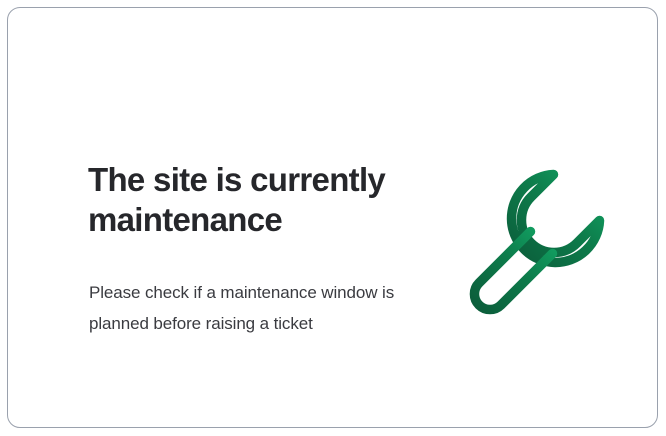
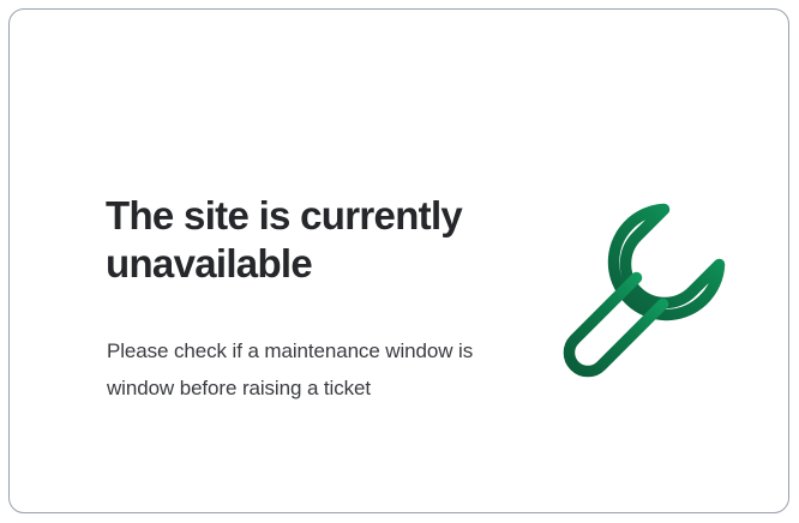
- The site is currently maintenance
+ The site is currently unavailable
- Please check if a maintenance window is planned before raising a ticket
+ Please check if a maintenance window is window before raising a ticket
